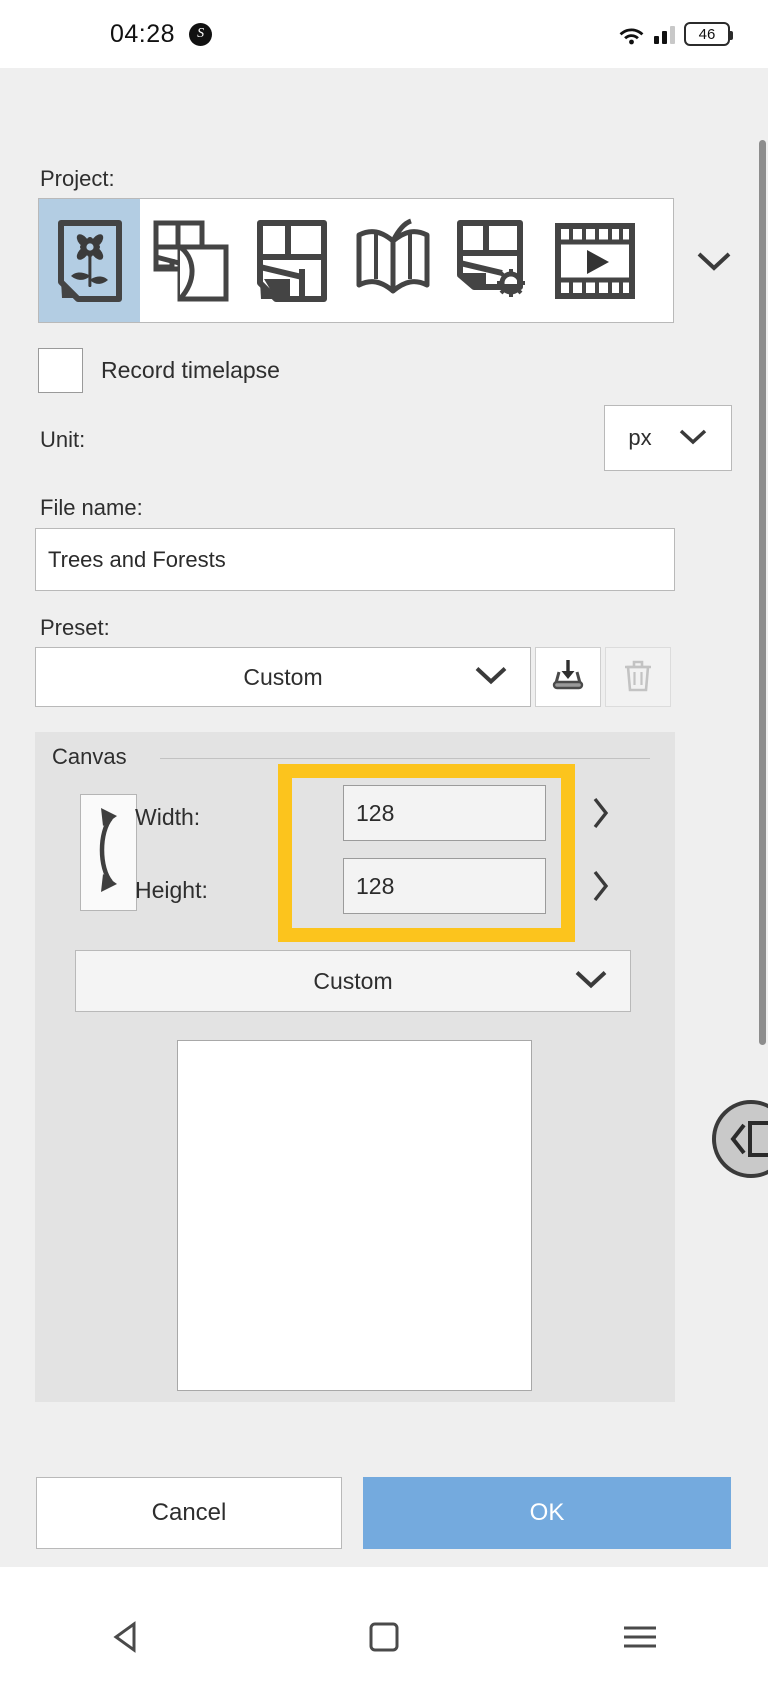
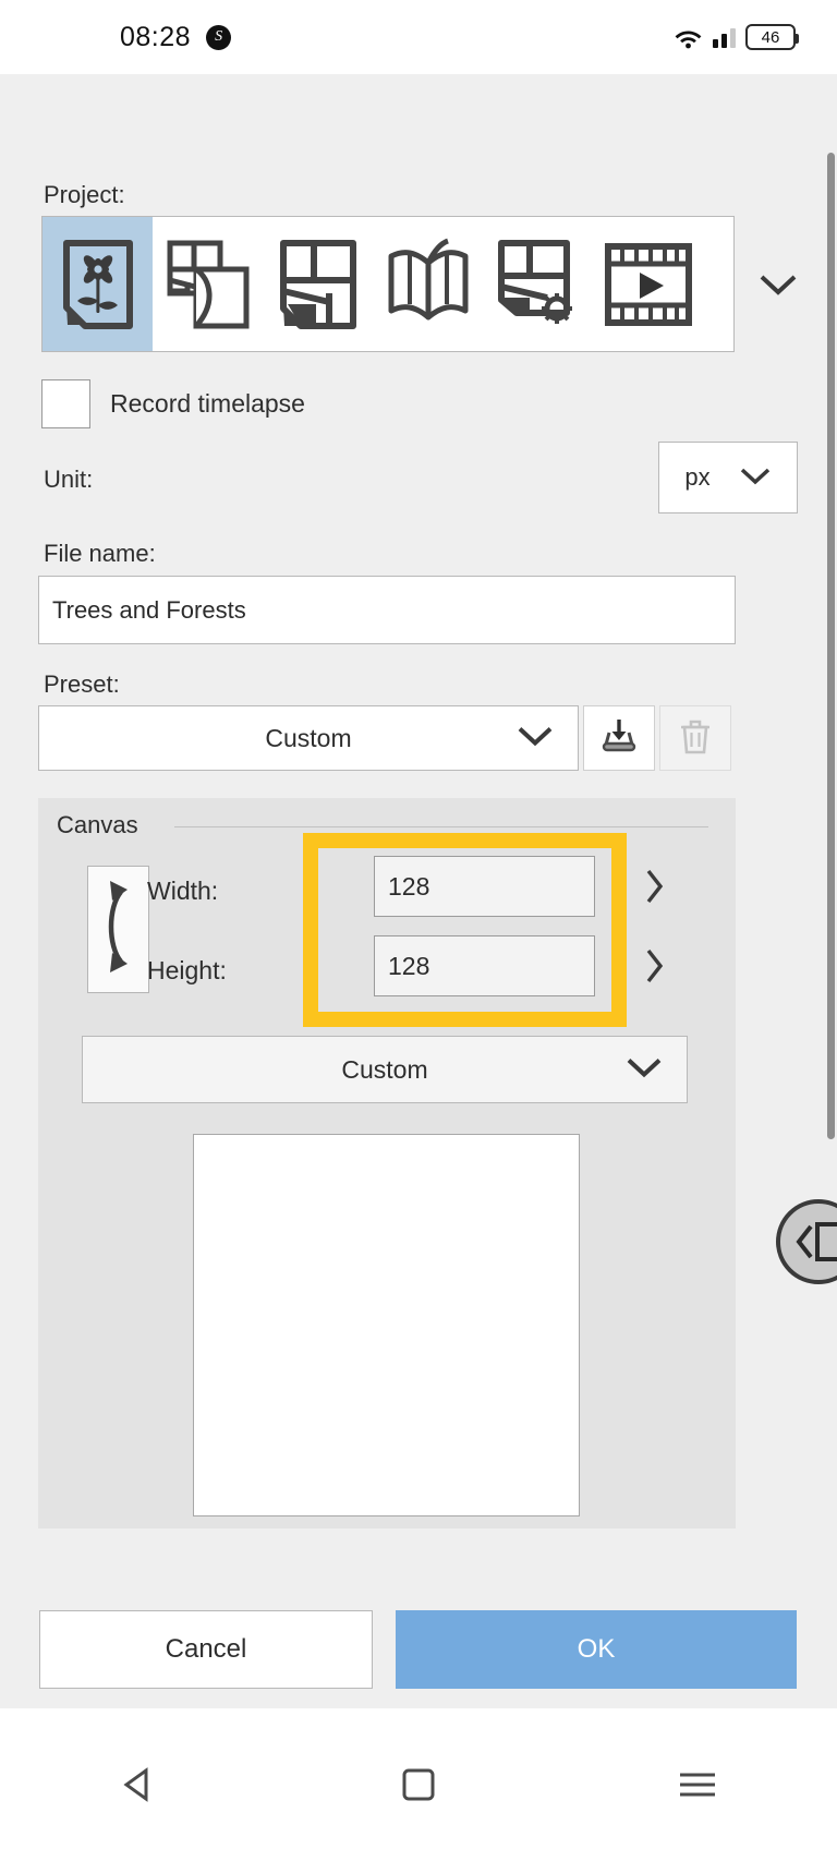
- 04:28
+ 08:28
  S
  46
  Project:
  Record timelapse
  Unit:
  px
  File name:
  Trees and Forests
  Preset:
  Custom
  Canvas
  Width:
  Height:
  128
  128
  Custom
  Cancel
  OK
